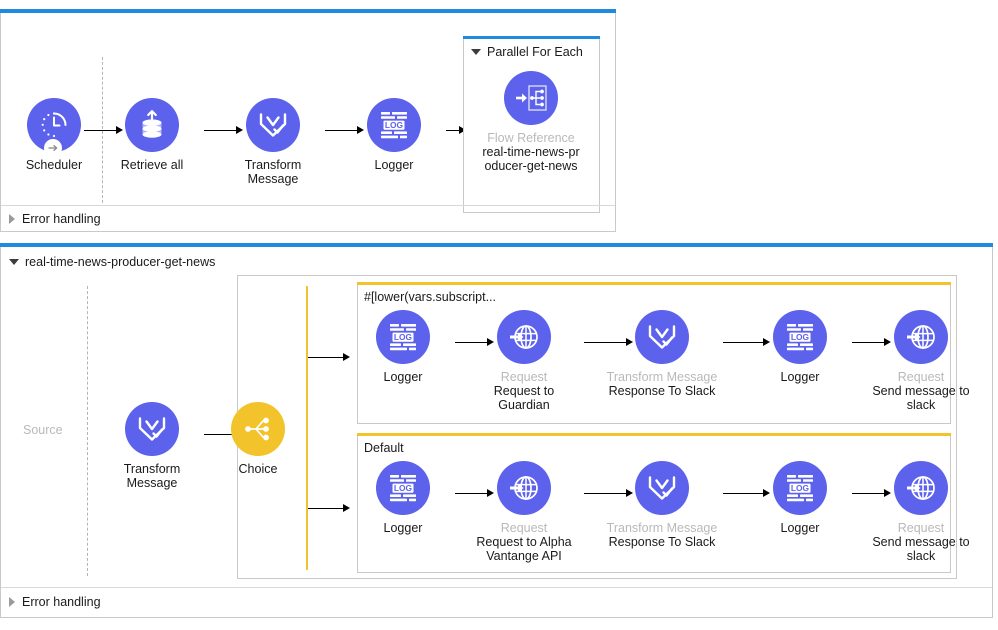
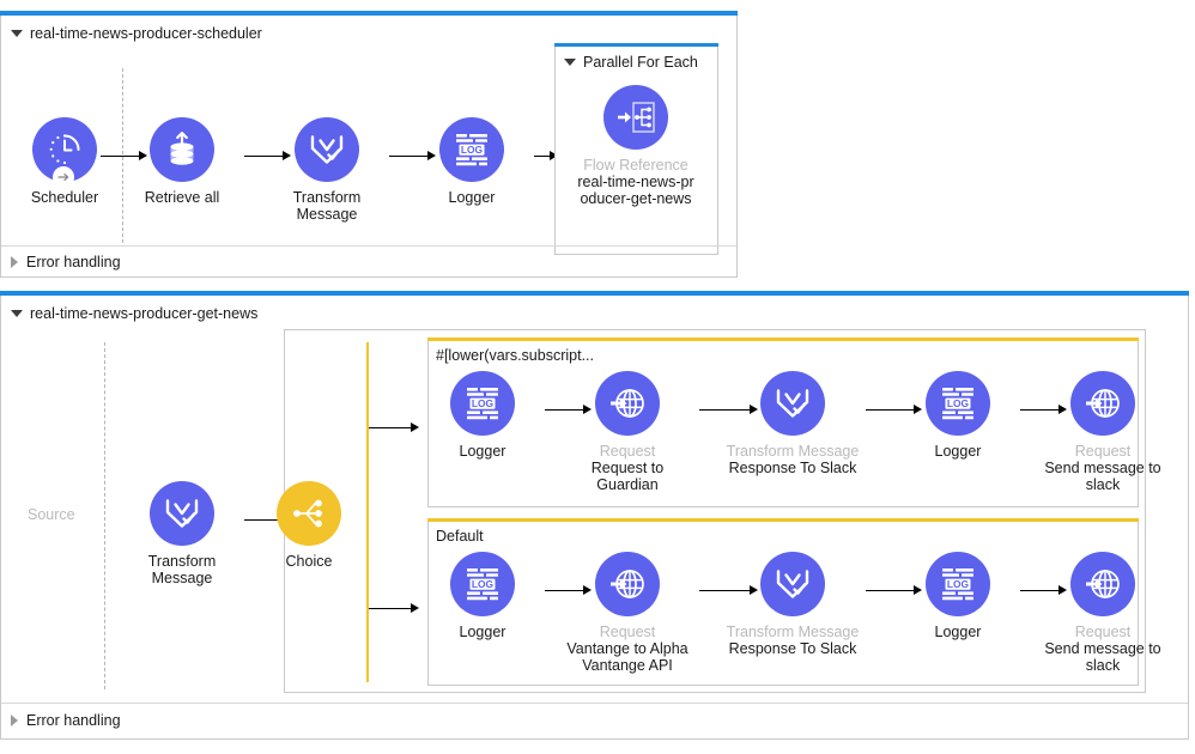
+ real-time-news-producer-scheduler
  Scheduler
  Retrieve all
  Transform
  Message
  LOG
  Logger
  Parallel For Each
  Flow Reference
  real-time-news-producer-get-news
  Error handling
  real-time-news-producer-get-news
  Source
  Transform
  Message
  Choice
  #[lower(vars.subscript...
  LOG
  Logger
  Request
  Request to Guardian
  Transform Message
  Response To Slack
  LOG
  Logger
  Request
  Send message to slack
  Default
  LOG
  Logger
  Request
- Request to Alpha Vantange API
+ Vantange to Alpha Vantange API
  Transform Message
  Response To Slack
  LOG
  Logger
  Request
  Send message to slack
  Error handling
